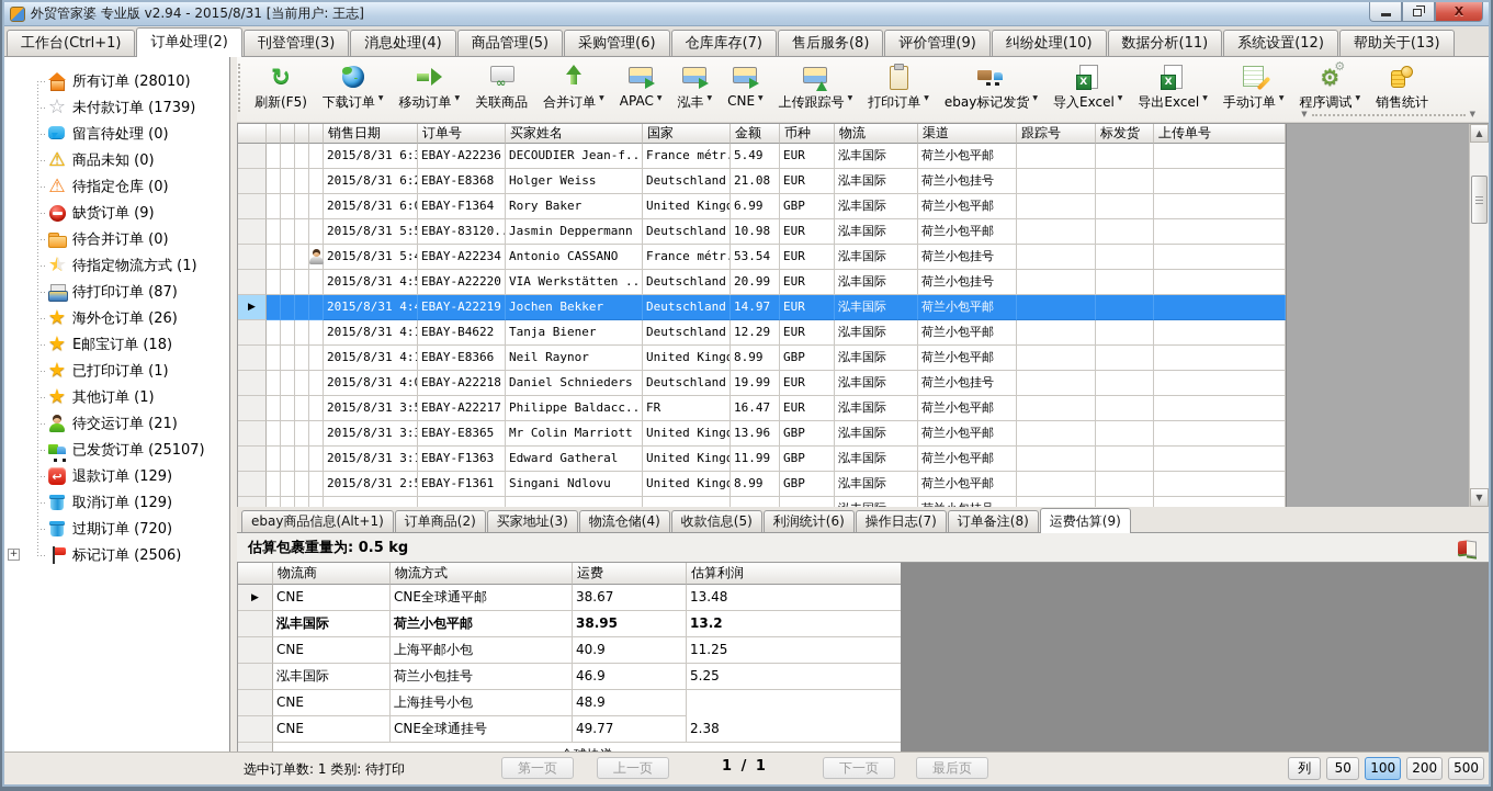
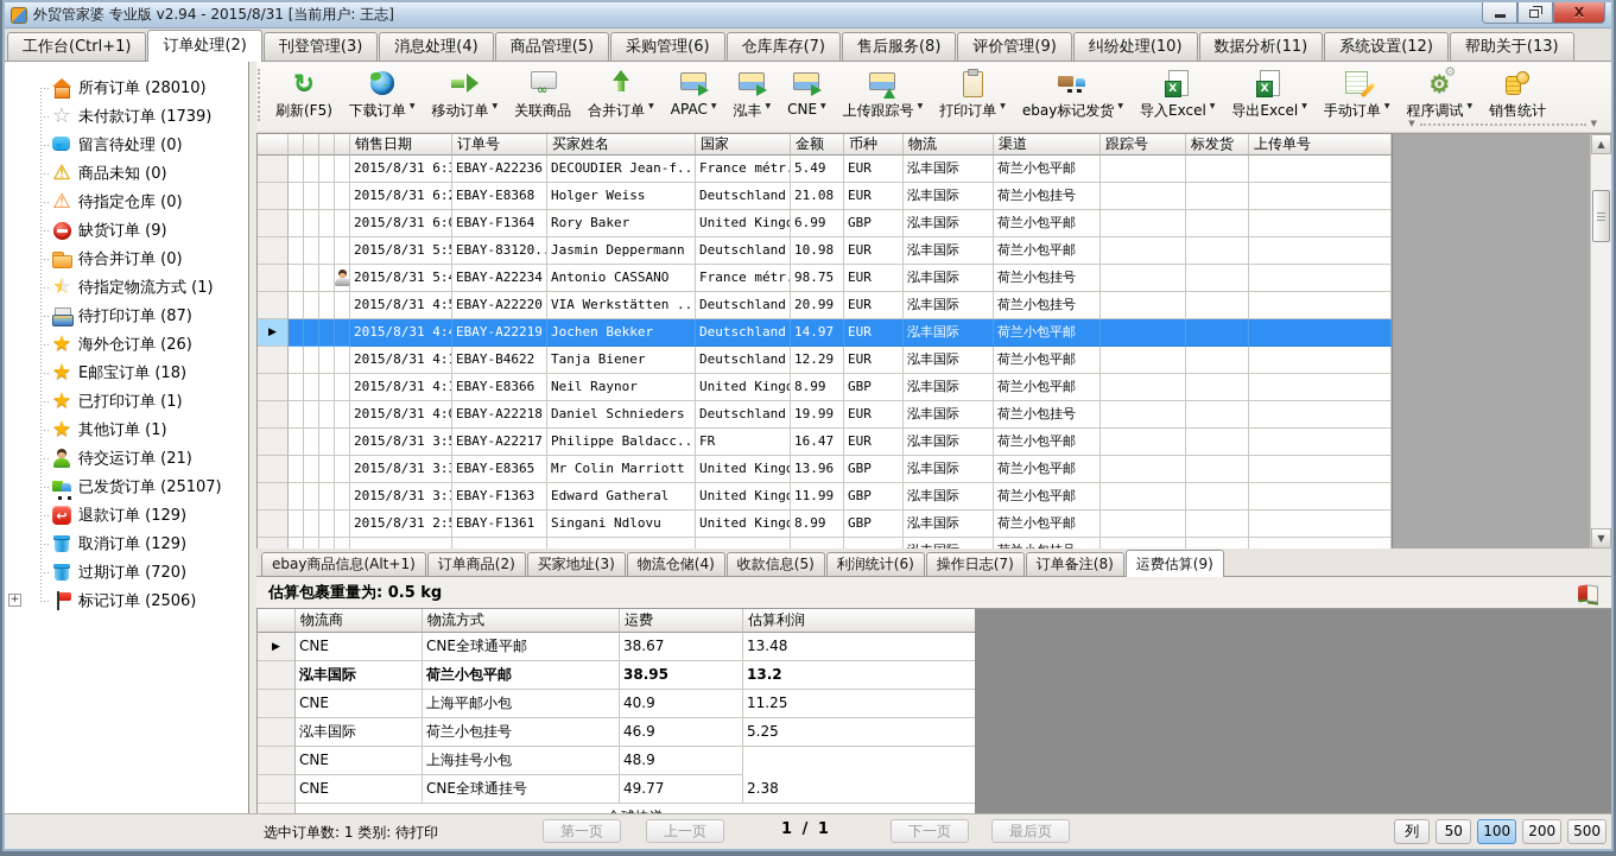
  外贸管家婆 专业版 v2.94 - 2015/8/31 [当前用户: 王志]
  X
  工作台(Ctrl+1)
  订单处理(2)
  刊登管理(3)
  消息处理(4)
  商品管理(5)
  采购管理(6)
  仓库库存(7)
  售后服务(8)
  评价管理(9)
  纠纷处理(10)
  数据分析(11)
  系统设置(12)
  帮助关于(13)
  所有订单 (28010)
  未付款订单 (1739)
  留言待处理 (0)
  商品未知 (0)
  待指定仓库 (0)
  缺货订单 (9)
  待合并订单 (0)
  待指定物流方式 (1)
  待打印订单 (87)
  海外仓订单 (26)
  E邮宝订单 (18)
  已打印订单 (1)
  其他订单 (1)
  待交运订单 (21)
  已发货订单 (25107)
  退款订单 (129)
  取消订单 (129)
  过期订单 (720)
  +
  标记订单 (2506)
  刷新(F5)
  下载订单
  移动订单
  关联商品
  合并订单
  APAC
  泓丰
  CNE
  上传跟踪号
  打印订单
  ebay标记发货
  导入Excel
  导出Excel
  手动订单
  程序调试
  销售统计
  ▼
  ▼
  销售日期
  订单号
  买家姓名
  国家
  金额
  币种
  物流
  渠道
  跟踪号
  标发货
  上传单号
  2015/8/31 6:3
  EBAY-A22236
  DECOUDIER Jean-f..
  France métr.
  5.49
  EUR
  泓丰国际
  荷兰小包平邮
  2015/8/31 6:2
  EBAY-E8368
  Holger Weiss
  Deutschland
  21.08
  EUR
  泓丰国际
  荷兰小包挂号
  2015/8/31 6:0
  EBAY-F1364
  Rory Baker
  United Kingd
  6.99
  GBP
  泓丰国际
  荷兰小包平邮
  2015/8/31 5:5
  EBAY-83120..
  Jasmin Deppermann
  Deutschland
  10.98
  EUR
  泓丰国际
  荷兰小包平邮
  2015/8/31 5:4
  EBAY-A22234
  Antonio CASSANO
  France métr.
- 53.54
+ 98.75
  EUR
  泓丰国际
  荷兰小包挂号
  2015/8/31 4:5
  EBAY-A22220
  VIA Werkstätten ..
  Deutschland
  20.99
  EUR
  泓丰国际
  荷兰小包挂号
  ▶
  2015/8/31 4:
  EBAY-A22219
  Jochen Bekker
  Deutschland
  14.97
  EUR
  泓丰国际
  荷兰小包平邮
  2015/8/31 4:1
  EBAY-B4622
  Tanja Biener
  Deutschland
  12.29
  EUR
  泓丰国际
  荷兰小包平邮
  2015/8/31 4:1
  EBAY-E8366
  Neil Raynor
  United Kingd
  8.99
  GBP
  泓丰国际
  荷兰小包平邮
  2015/8/31 4:0
  EBAY-A22218
  Daniel Schnieders
  Deutschland
  19.99
  EUR
  泓丰国际
  荷兰小包挂号
  2015/8/31 3:5
  EBAY-A22217
  Philippe Baldacc..
  FR
  16.47
  EUR
  泓丰国际
  荷兰小包平邮
  2015/8/31 3:3
  EBAY-E8365
  Mr Colin Marriott
  United Kingd
  13.96
  GBP
  泓丰国际
  荷兰小包平邮
  2015/8/31 3:1
  EBAY-F1363
  Edward Gatheral
  United Kingd
  11.99
  GBP
  泓丰国际
  荷兰小包平邮
  2015/8/31 2:5
  EBAY-F1361
  Singani Ndlovu
  United Kingd
  8.99
  GBP
  泓丰国际
  荷兰小包平邮
  ▲
  ▼
  ebay商品信息(Alt+1)
  订单商品(2)
  买家地址(3)
  物流仓储(4)
  收款信息(5)
  利润统计(6)
  操作日志(7)
  订单备注(8)
  运费估算(9)
  估算包裹重量为: 0.5 kg
  物流商
  物流方式
  运费
  估算利润
  ▶
  CNE
  CNE全球通平邮
  38.67
  13.48
  泓丰国际
  荷兰小包平邮
  38.95
  13.2
  CNE
  上海平邮小包
  40.9
  11.25
  泓丰国际
  荷兰小包挂号
  46.9
  5.25
  CNE
  上海挂号小包
  48.9
  CNE
  CNE全球通挂号
  49.77
  2.38
  选中订单数: 1 类别: 待打印
  1 / 1
  列
  50
  100
  200
  500
  第一页
  上一页
  下一页
  最后页
